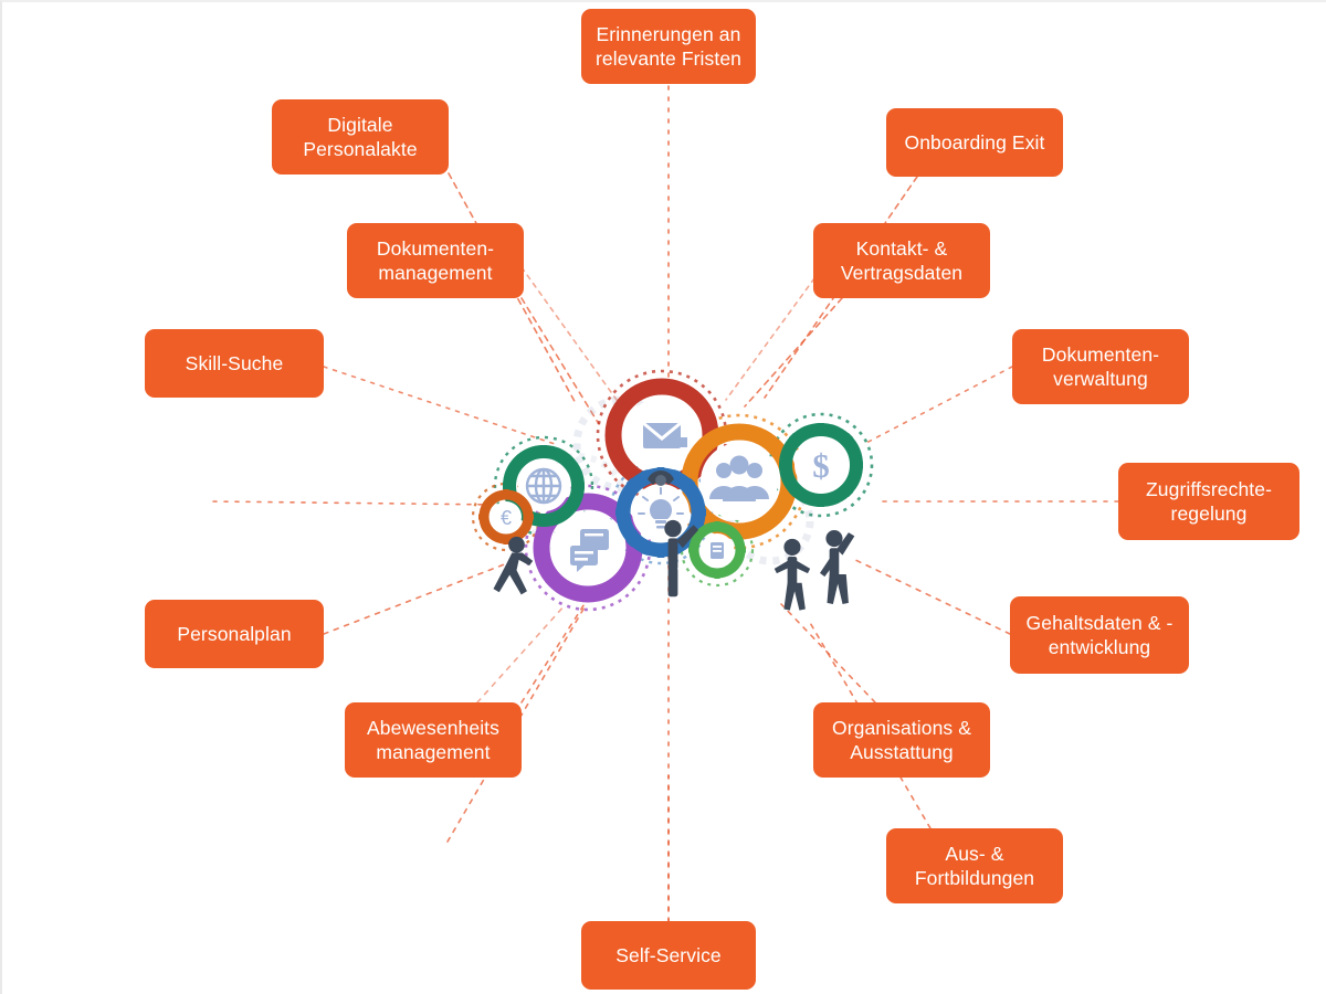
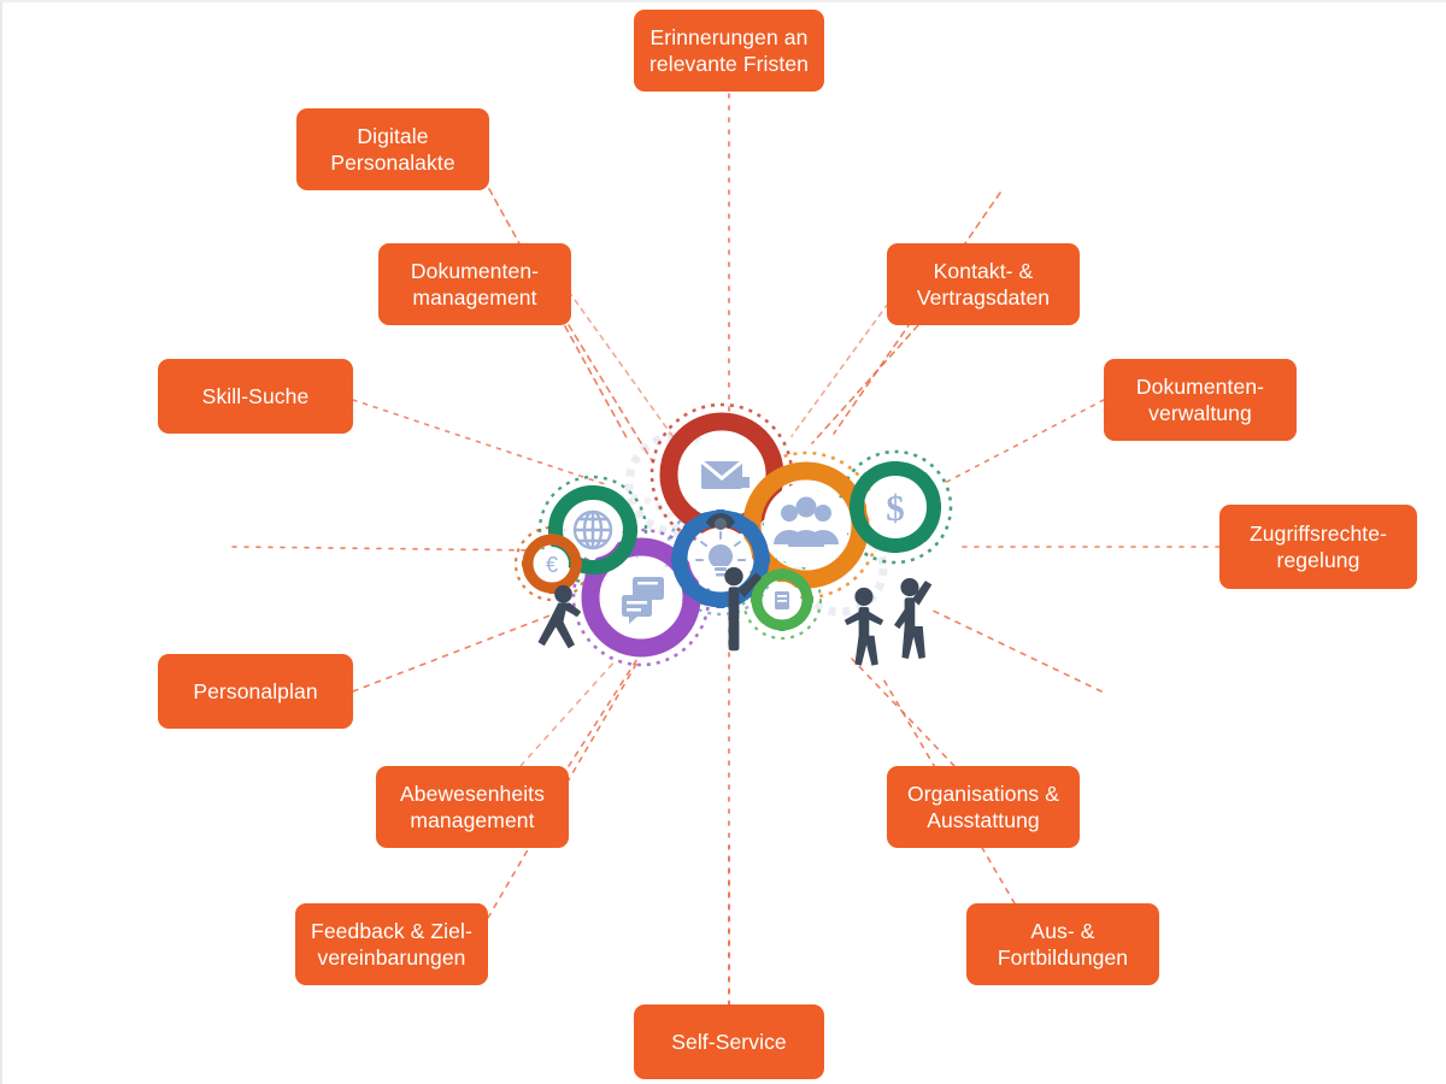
  €
  $
  Erinnerungen an
  relevante Fristen
- Onboarding Exit
  Digitale
  Personalakte
  Dokumenten-
  management
  Kontakt- &
  Vertragsdaten
  Dokumenten-
  verwaltung
  Skill-Suche
  Zugriffsrechte-
  regelung
  Personalplan
- Gehaltsdaten & -
- entwicklung
  Abewesenheits
  management
  Organisations &
  Ausstattung
+ Feedback & Ziel-
+ vereinbarungen
  Aus- &
  Fortbildungen
  Self-Service
